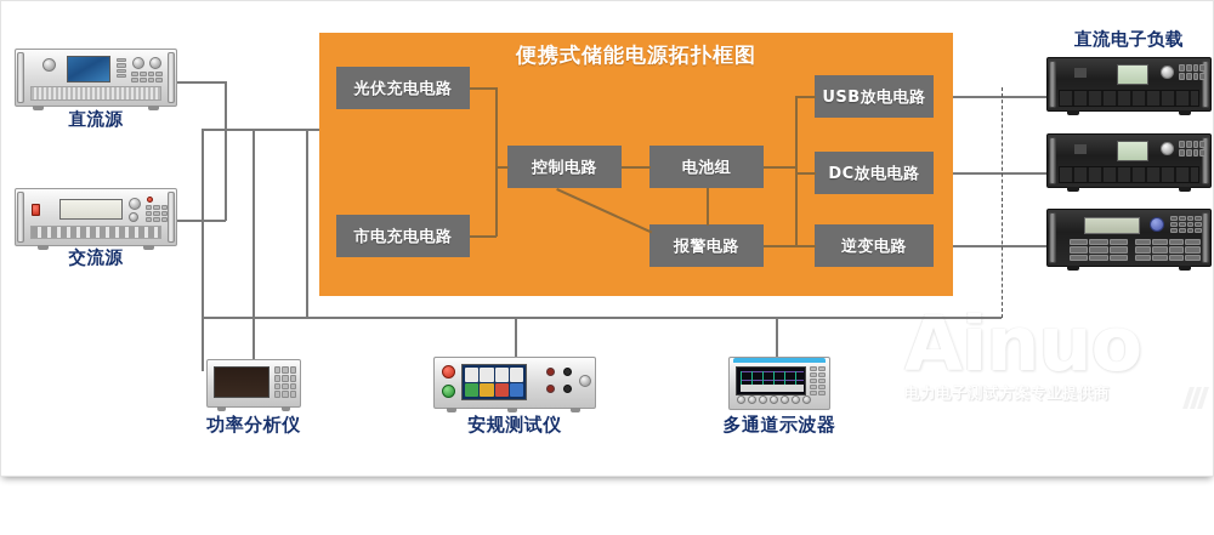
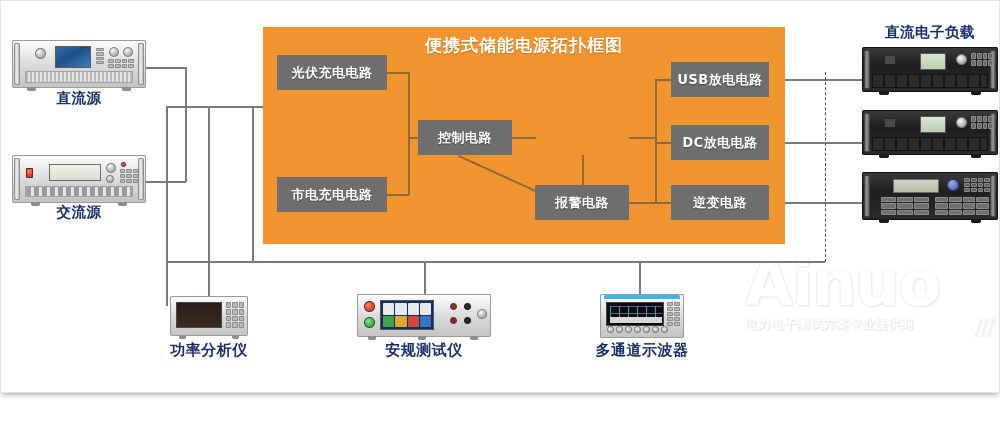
  Ainuo
  电力电子测试方案专业提供商
  便携式储能电源拓扑框图
  光伏充电电路
  市电充电电路
  控制电路
- 电池组
  报警电路
  USB放电电路
  DC放电电路
  逆变电路
  直流源
  交流源
  直流电子负载
  功率分析仪
  安规测试仪
  多通道示波器
